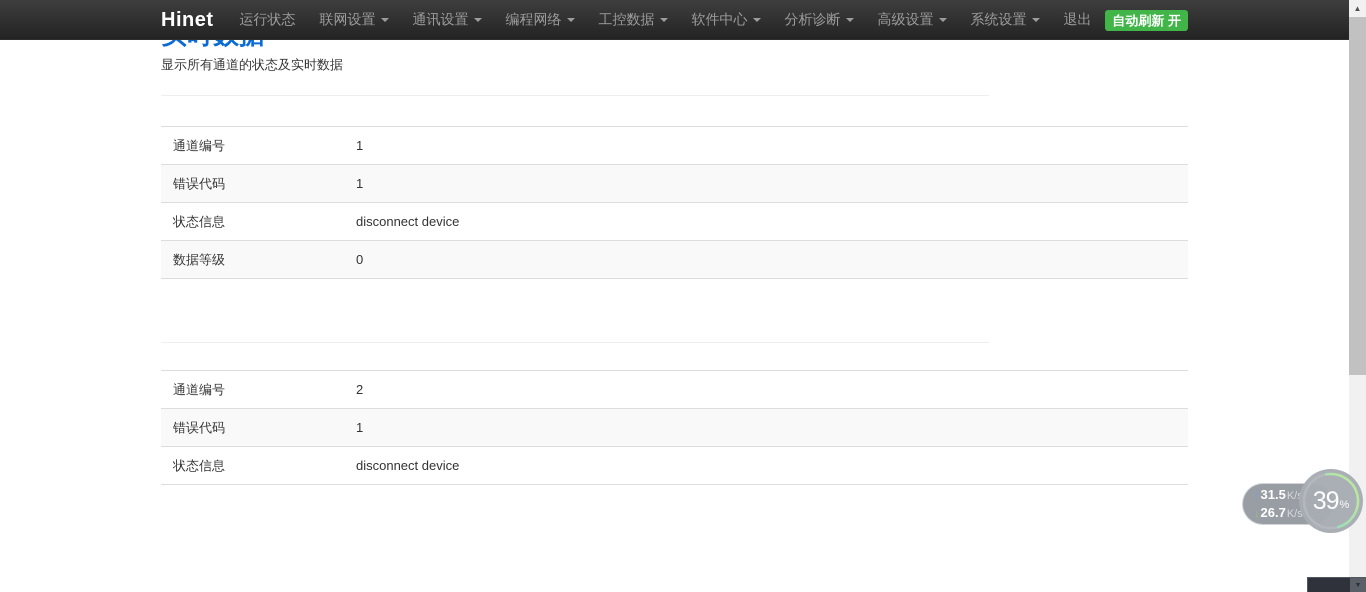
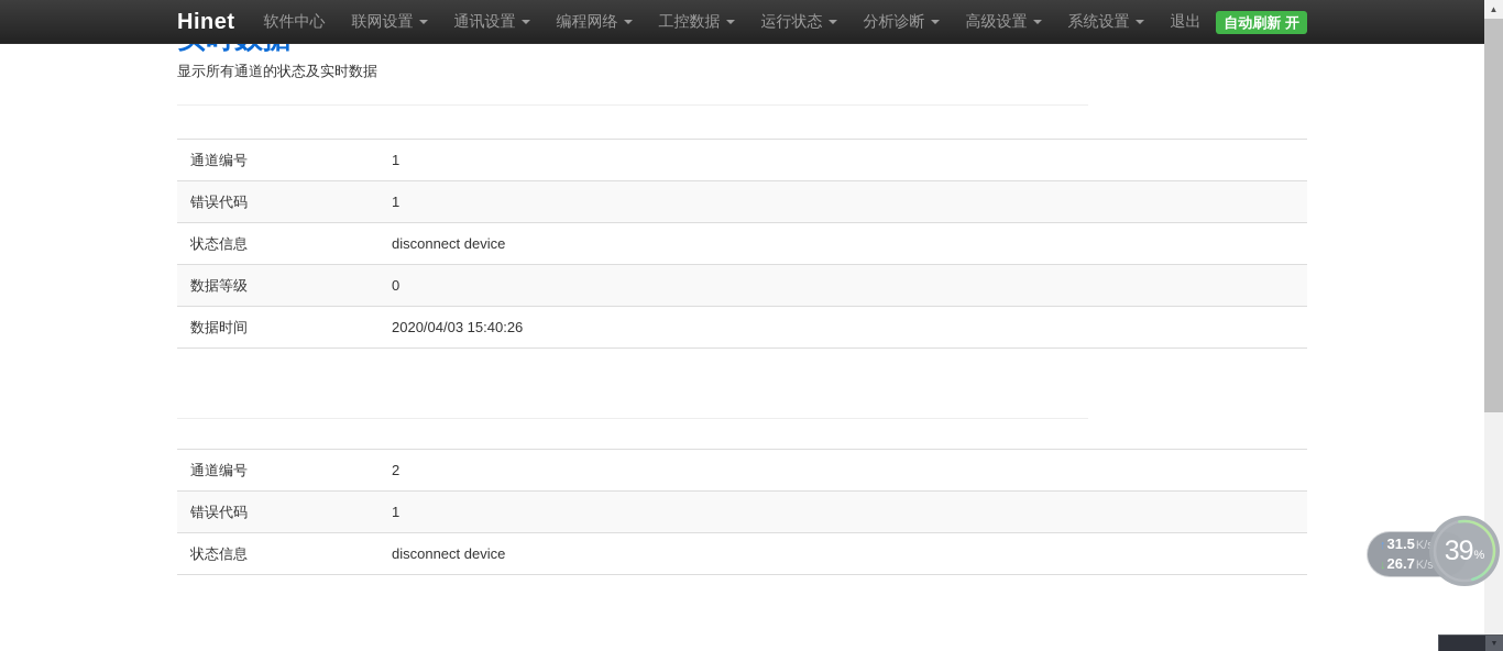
  Hinet
- 运行状态
+ 软件中心
  联网设置
  通讯设置
  编程网络
  工控数据
- 软件中心
+ 运行状态
  分析诊断
  高级设置
  系统设置
  退出
  自动刷新 开
  显示所有通道的状态及实时数据
  通道编号	1
  错误代码	1
  状态信息	disconnect device
  数据等级	0
+ 数据时间	2020/04/03 15:40:26
  通道编号	2
  错误代码	1
  状态信息	disconnect device
  ▲
  ↑
  31.5
  ↓
  26.7
  K/s
  39
  %
